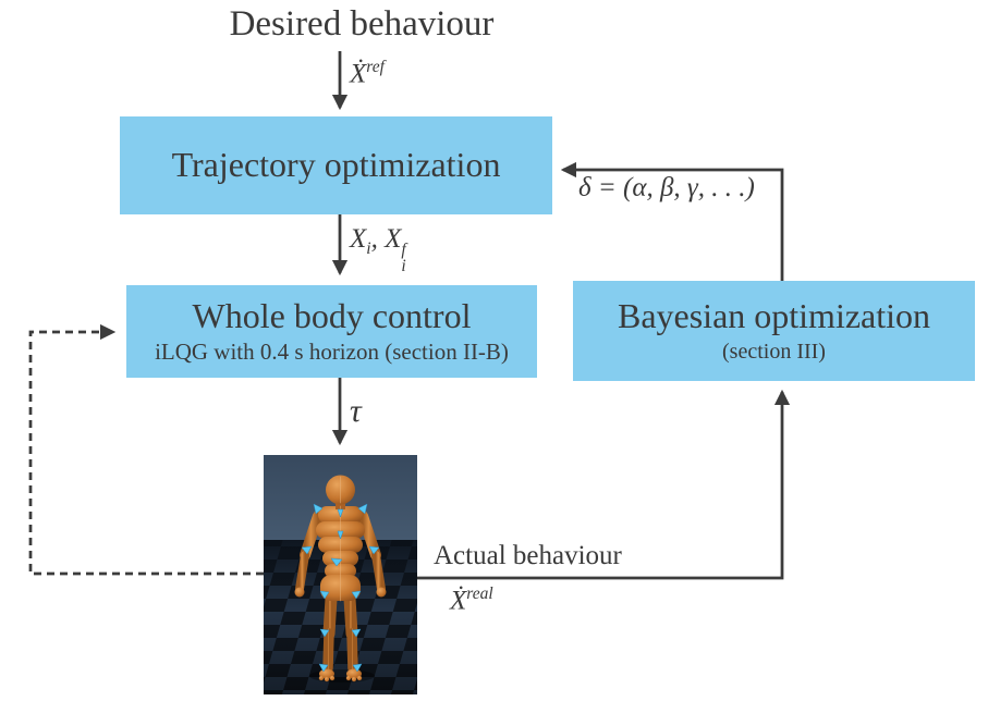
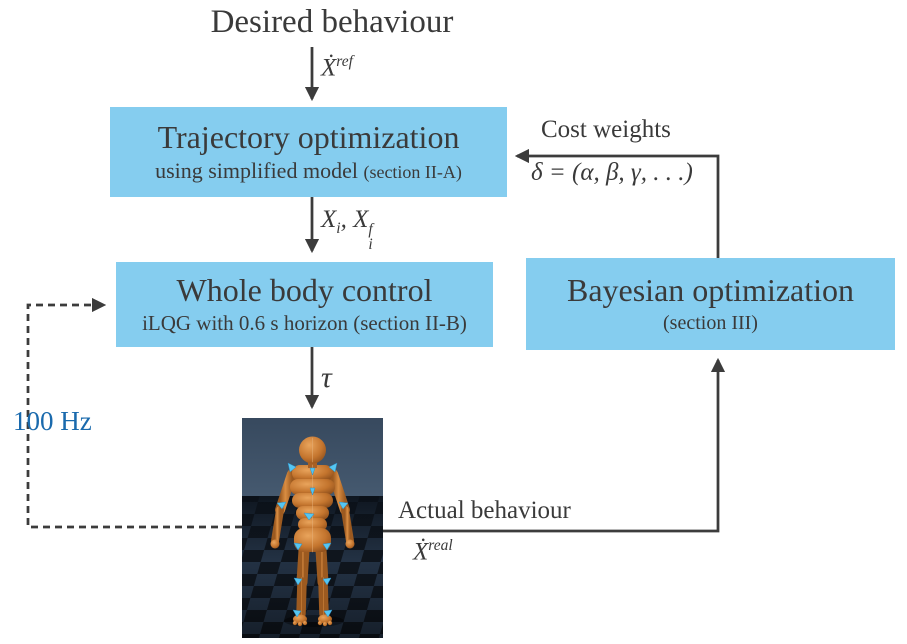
  Desired behaviour
  Ẋref
  Trajectory optimization
+ using simplified model (section II-A)
+ Cost weights
  δ = (α, β, γ, . . .)
  Xi, X
  f
  i
  Whole body control
- iLQG with 0.4 s horizon (section II-B)
+ iLQG with 0.6 s horizon (section II-B)
  Bayesian optimization
  (section III)
  τ
+ 100 Hz
  Actual behaviour
  Ẋreal
